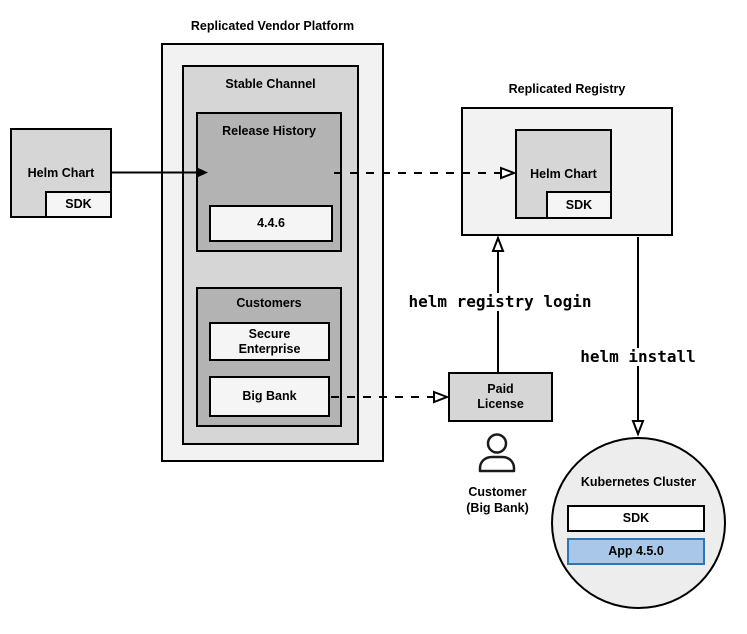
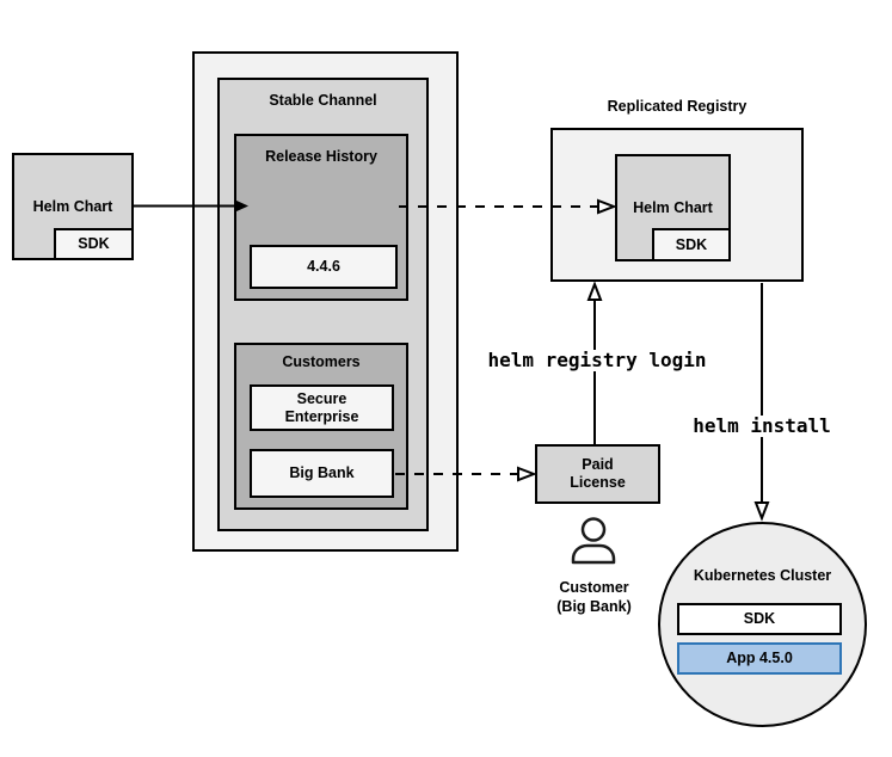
- Replicated Vendor Platform
  Stable Channel
  Release History
  4.4.6
  Customers
  Secure
  Enterprise
  Big Bank
  Helm Chart
  SDK
  Replicated Registry
  Helm Chart
  SDK
  Paid
  License
  Customer
  (Big Bank)
  Kubernetes Cluster
  SDK
  App 4.5.0
  helm registry login
  helm install
